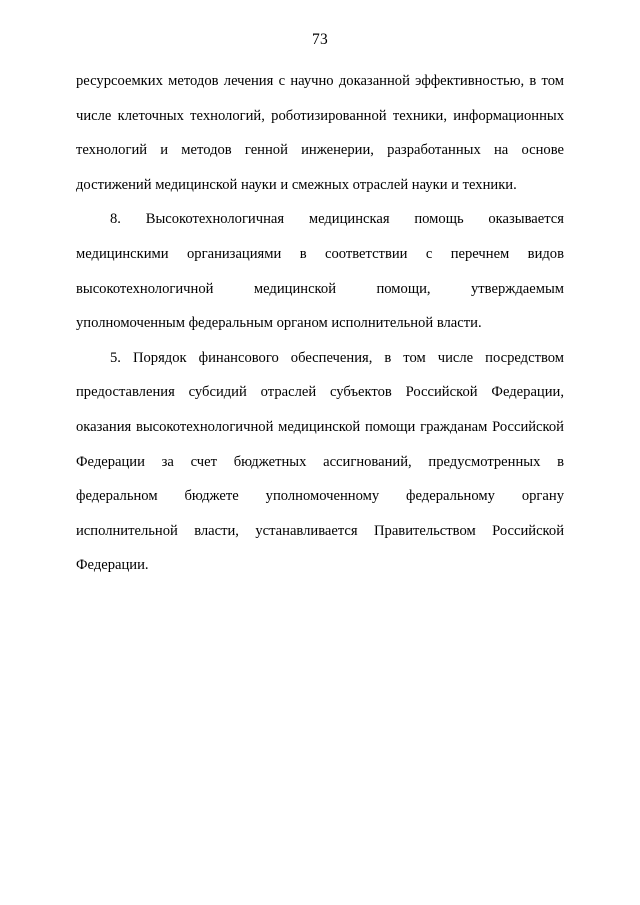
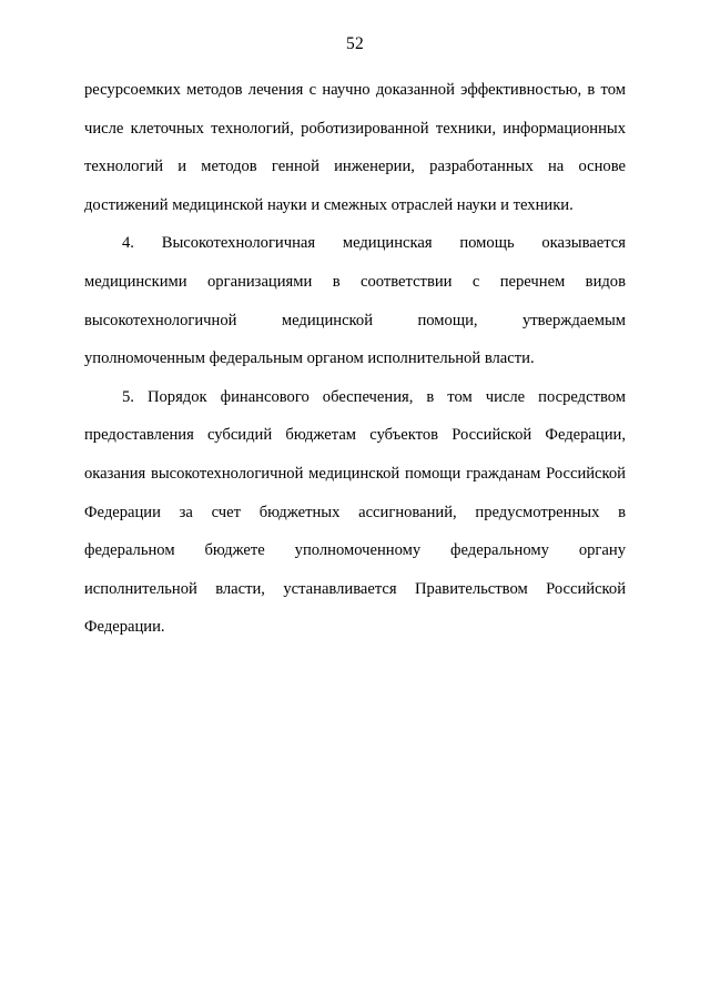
- 73
+ 52
  ресурсоемких методов лечения с научно доказанной эффективностью, в том числе клеточных технологий, роботизированной техники, информационных технологий и методов генной инженерии, разработанных на основе достижений медицинской науки и смежных отраслей науки и техники.
- 8. Высокотехнологичная медицинская помощь оказывается медицинскими организациями в соответствии с перечнем видов высокотехнологичной медицинской помощи, утверждаемым уполномоченным федеральным органом исполнительной власти.
+ 4. Высокотехнологичная медицинская помощь оказывается медицинскими организациями в соответствии с перечнем видов высокотехнологичной медицинской помощи, утверждаемым уполномоченным федеральным органом исполнительной власти.
- 5. Порядок финансового обеспечения, в том числе посредством предоставления субсидий отраслей субъектов Российской Федерации, оказания высокотехнологичной медицинской помощи гражданам Российской Федерации за счет бюджетных ассигнований, предусмотренных в федеральном бюджете уполномоченному федеральному органу исполнительной власти, устанавливается Правительством Российской Федерации.
+ 5. Порядок финансового обеспечения, в том числе посредством предоставления субсидий бюджетам субъектов Российской Федерации, оказания высокотехнологичной медицинской помощи гражданам Российской Федерации за счет бюджетных ассигнований, предусмотренных в федеральном бюджете уполномоченному федеральному органу исполнительной власти, устанавливается Правительством Российской Федерации.
